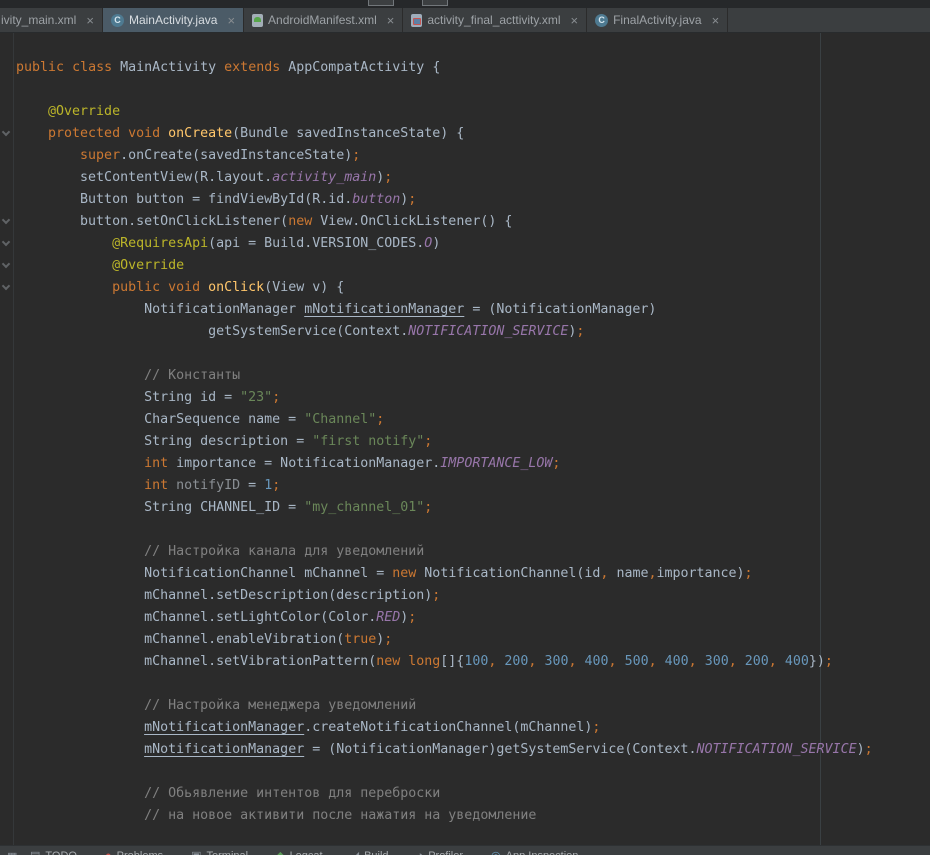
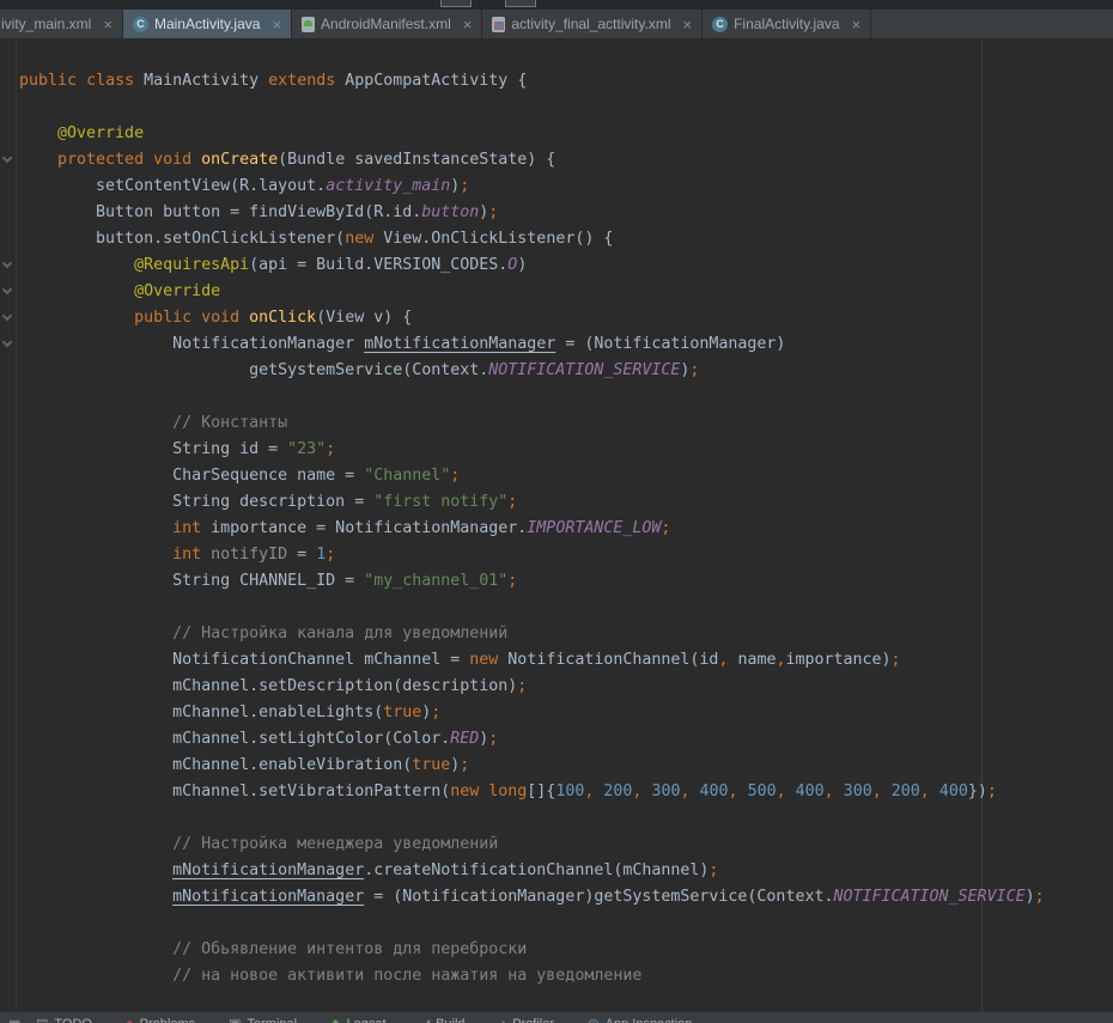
  ivity_main.xml
  ×
  C
  MainActivity.java
  ×
  AndroidManifest.xml
  ×
  activity_final_acttivity.xml
  ×
  C
  FinalActivity.java
  ×
  public class MainActivity extends AppCompatActivity {
  @Override
  protected void onCreate(Bundle savedInstanceState) {
- super.onCreate(savedInstanceState);
  setContentView(R.layout.activity_main);
  Button button = findViewById(R.id.button);
  button.setOnClickListener(new View.OnClickListener() {
  @RequiresApi(api = Build.VERSION_CODES.O)
  @Override
  public void onClick(View v) {
  NotificationManager mNotificationManager = (NotificationManager)
  getSystemService(Context.NOTIFICATION_SERVICE);
  // Константы
  String id = "23";
  CharSequence name = "Channel";
  String description = "first notify";
  int importance = NotificationManager.IMPORTANCE_LOW;
  int notifyID = 1;
  String CHANNEL_ID = "my_channel_01";
  // Настройка канала для уведомлений
  NotificationChannel mChannel = new NotificationChannel(id, name,importance);
  mChannel.setDescription(description);
+ mChannel.enableLights(true);
  mChannel.setLightColor(Color.RED);
  mChannel.enableVibration(true);
  mChannel.setVibrationPattern(new long[]{100, 200, 300, 400, 500, 400, 300, 200, 400});
  // Настройка менеджера уведомлений
  mNotificationManager.createNotificationChannel(mChannel);
  mNotificationManager = (NotificationManager)getSystemService(Context.NOTIFICATION_SERVICE);
  // Обьявление интентов для переброски
  // на новое активити после нажатия на уведомление
